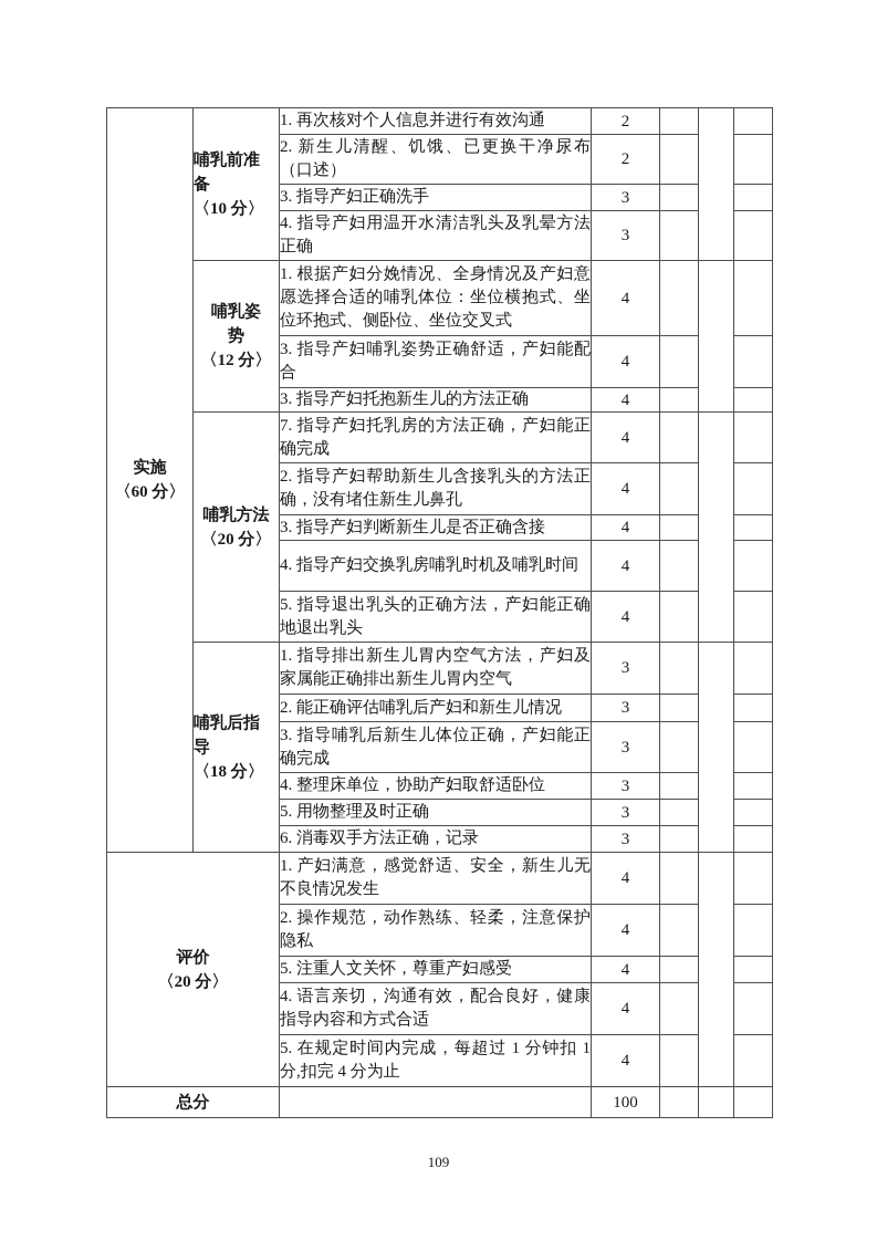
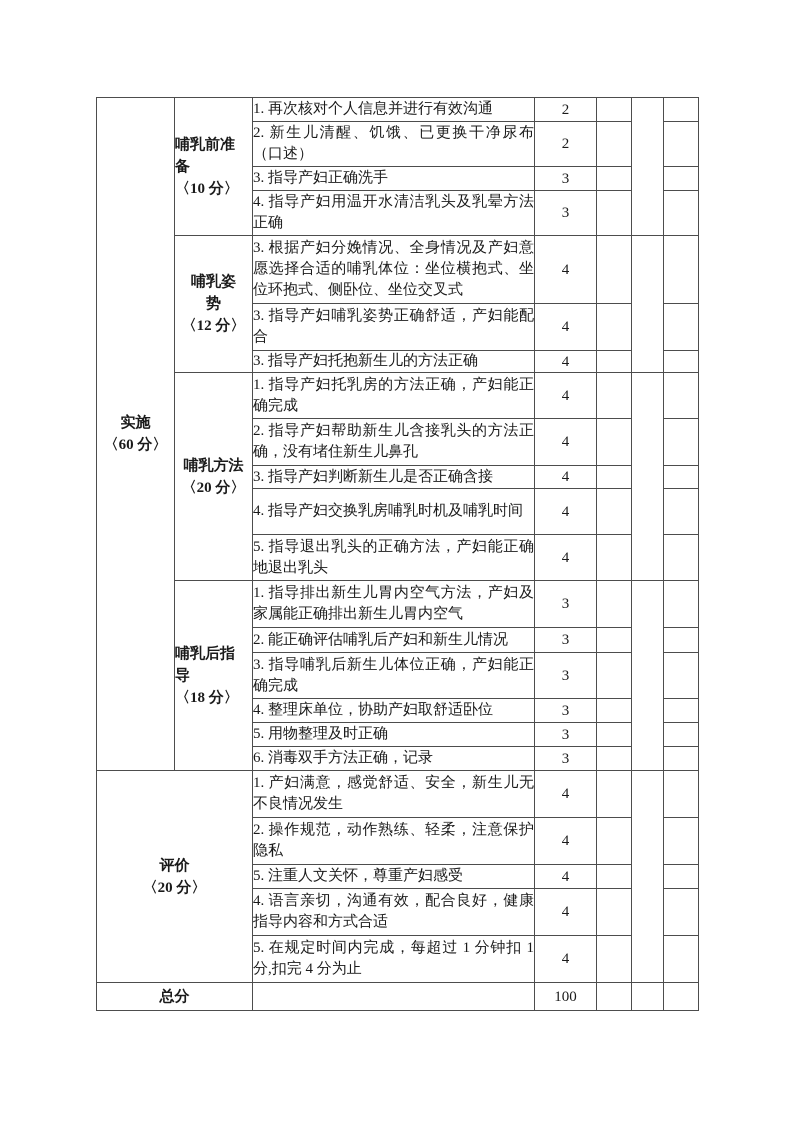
  实施 〈60 分〉	哺乳前准 备 〈10 分〉	1. 再次核对个人信息并进行有效沟通	2
  2. 新生儿清醒、饥饿、已更换干净尿布（口述）	2
  3. 指导产妇正确洗手	3
  4. 指导产妇用温开水清洁乳头及乳晕方法正确	3
- 哺乳姿 势 〈12 分〉	1. 根据产妇分娩情况、全身情况及产妇意愿选择合适的哺乳体位：坐位横抱式、坐位环抱式、侧卧位、坐位交叉式	4
+ 哺乳姿 势 〈12 分〉	3. 根据产妇分娩情况、全身情况及产妇意愿选择合适的哺乳体位：坐位横抱式、坐位环抱式、侧卧位、坐位交叉式	4
  3. 指导产妇哺乳姿势正确舒适，产妇能配合	4
  3. 指导产妇托抱新生儿的方法正确	4
- 哺乳方法 〈20 分〉	7. 指导产妇托乳房的方法正确，产妇能正确完成	4
+ 哺乳方法 〈20 分〉	1. 指导产妇托乳房的方法正确，产妇能正确完成	4
  2. 指导产妇帮助新生儿含接乳头的方法正确，没有堵住新生儿鼻孔	4
  3. 指导产妇判断新生儿是否正确含接	4
  4. 指导产妇交换乳房哺乳时机及哺乳时间	4
  5. 指导退出乳头的正确方法，产妇能正确地退出乳头	4
  哺乳后指 导 〈18 分〉	1. 指导排出新生儿胃内空气方法，产妇及家属能正确排出新生儿胃内空气	3
  2. 能正确评估哺乳后产妇和新生儿情况	3
  3. 指导哺乳后新生儿体位正确，产妇能正确完成	3
  4. 整理床单位，协助产妇取舒适卧位	3
  5. 用物整理及时正确	3
  6. 消毒双手方法正确，记录	3
  评价 〈20 分〉	1. 产妇满意，感觉舒适、安全，新生儿无不良情况发生	4
  2. 操作规范，动作熟练、轻柔，注意保护隐私	4
  5. 注重人文关怀，尊重产妇感受	4
  4. 语言亲切，沟通有效，配合良好，健康指导内容和方式合适	4
  5. 在规定时间内完成，每超过 1 分钟扣 1 分,扣完 4 分为止	4
  总分		100
- 109
